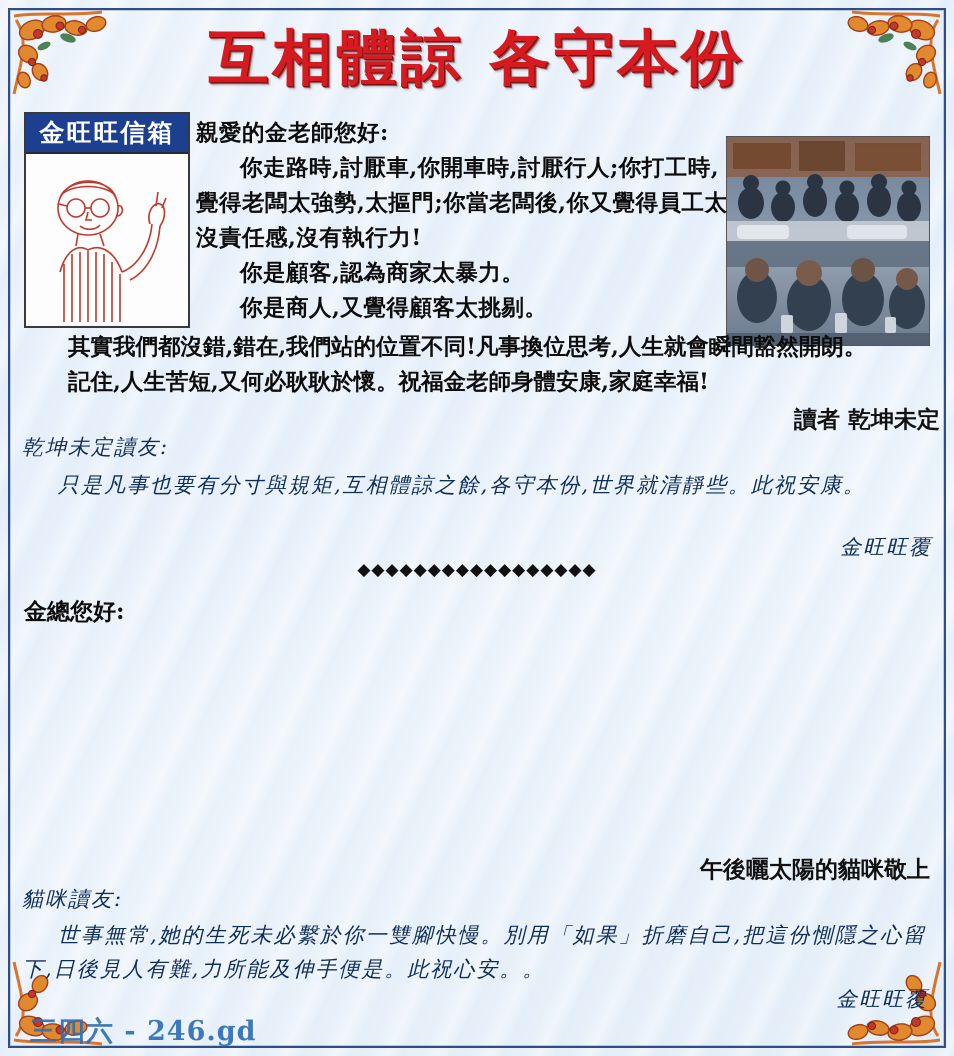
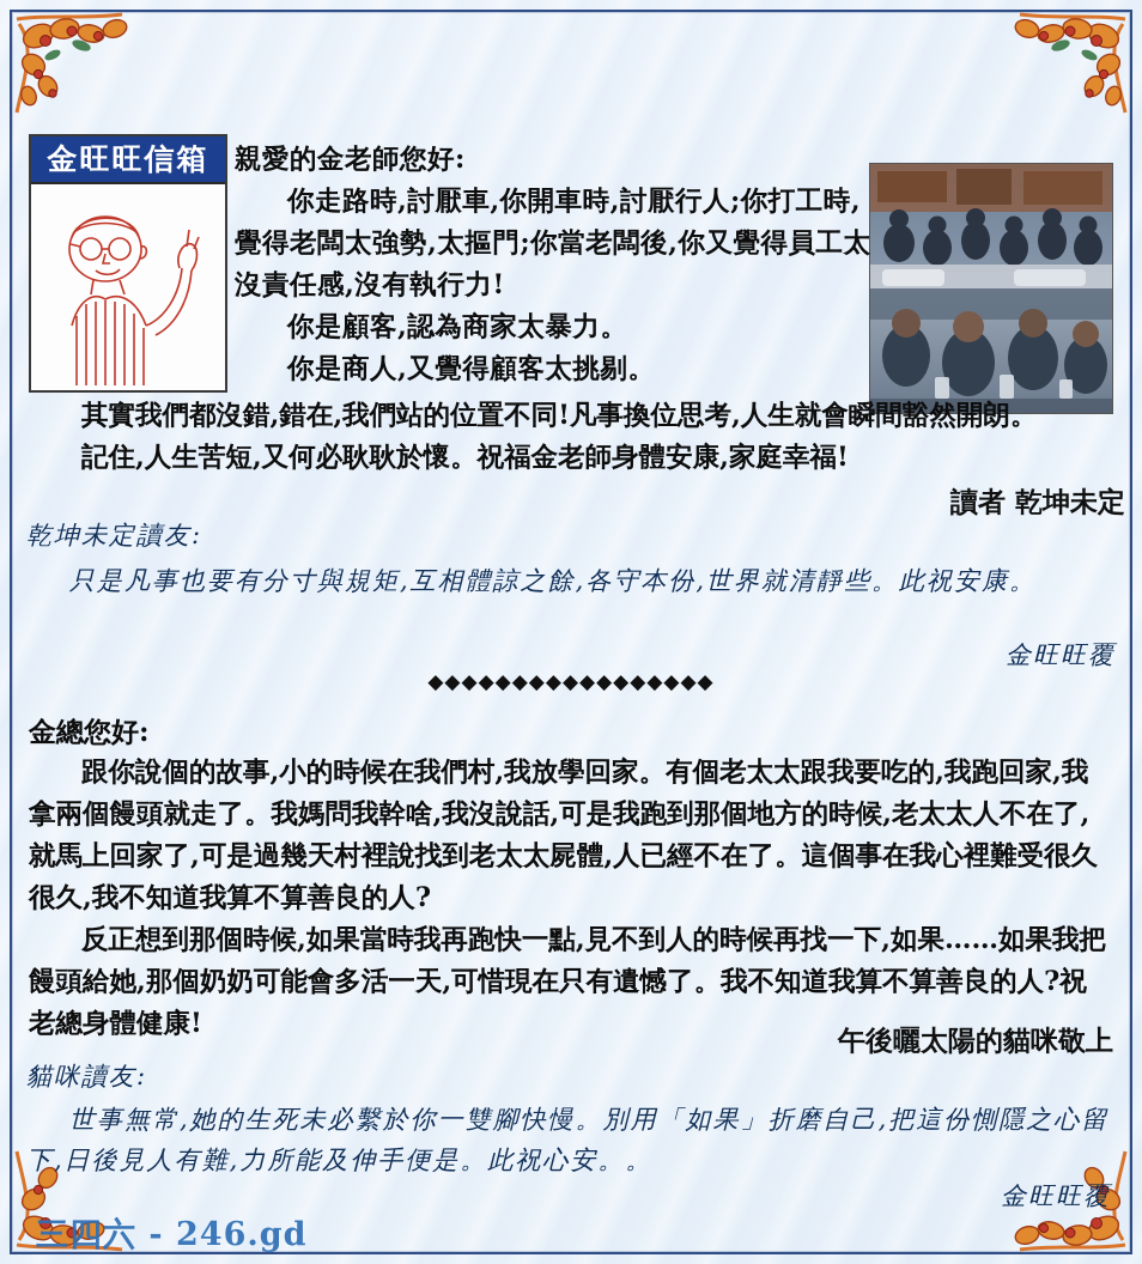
- 互相體諒 各守本份
  金旺旺信箱
  親愛的金老師您好:
  你走路時,討厭車,你開車時,討厭行人;你打工時,覺得老闆太強勢,太摳門;你當老闆後,你又覺得員工太沒責任感,沒有執行力!
  你是顧客,認為商家太暴力。
  你是商人,又覺得顧客太挑剔。
  其實我們都沒錯,錯在,我們站的位置不同!凡事換位思考,人生就會瞬間豁然開朗。
  記住,人生苦短,又何必耿耿於懷。祝福金老師身體安康,家庭幸福!
  讀者 乾坤未定
  乾坤未定讀友:
  只是凡事也要有分寸與規矩,互相體諒之餘,各守本份,世界就清靜些。此祝安康。
  金旺旺覆
  ◆◆◆◆◆◆◆◆◆◆◆◆◆◆◆◆◆
  金總您好:
+ 跟你說個的故事,小的時候在我們村,我放學回家。有個老太太跟我要吃的,我跑回家,我拿兩個饅頭就走了。我媽問我幹啥,我沒說話,可是我跑到那個地方的時候,老太太人不在了,就馬上回家了,可是過幾天村裡說找到老太太屍體,人已經不在了。這個事在我心裡難受很久很久,我不知道我算不算善良的人?
+ 反正想到那個時候,如果當時我再跑快一點,見不到人的時候再找一下,如果……如果我把饅頭給她,那個奶奶可能會多活一天,可惜現在只有遺憾了。我不知道我算不算善良的人?祝老總身體健康!
  午後曬太陽的貓咪敬上
  貓咪讀友:
  世事無常,她的生死未必繫於你一雙腳快慢。別用「如果」折磨自己,把這份惻隱之心留下,日後見人有難,力所能及伸手便是。此祝心安。。
  金旺旺覆
  三四六 - 246.gd
